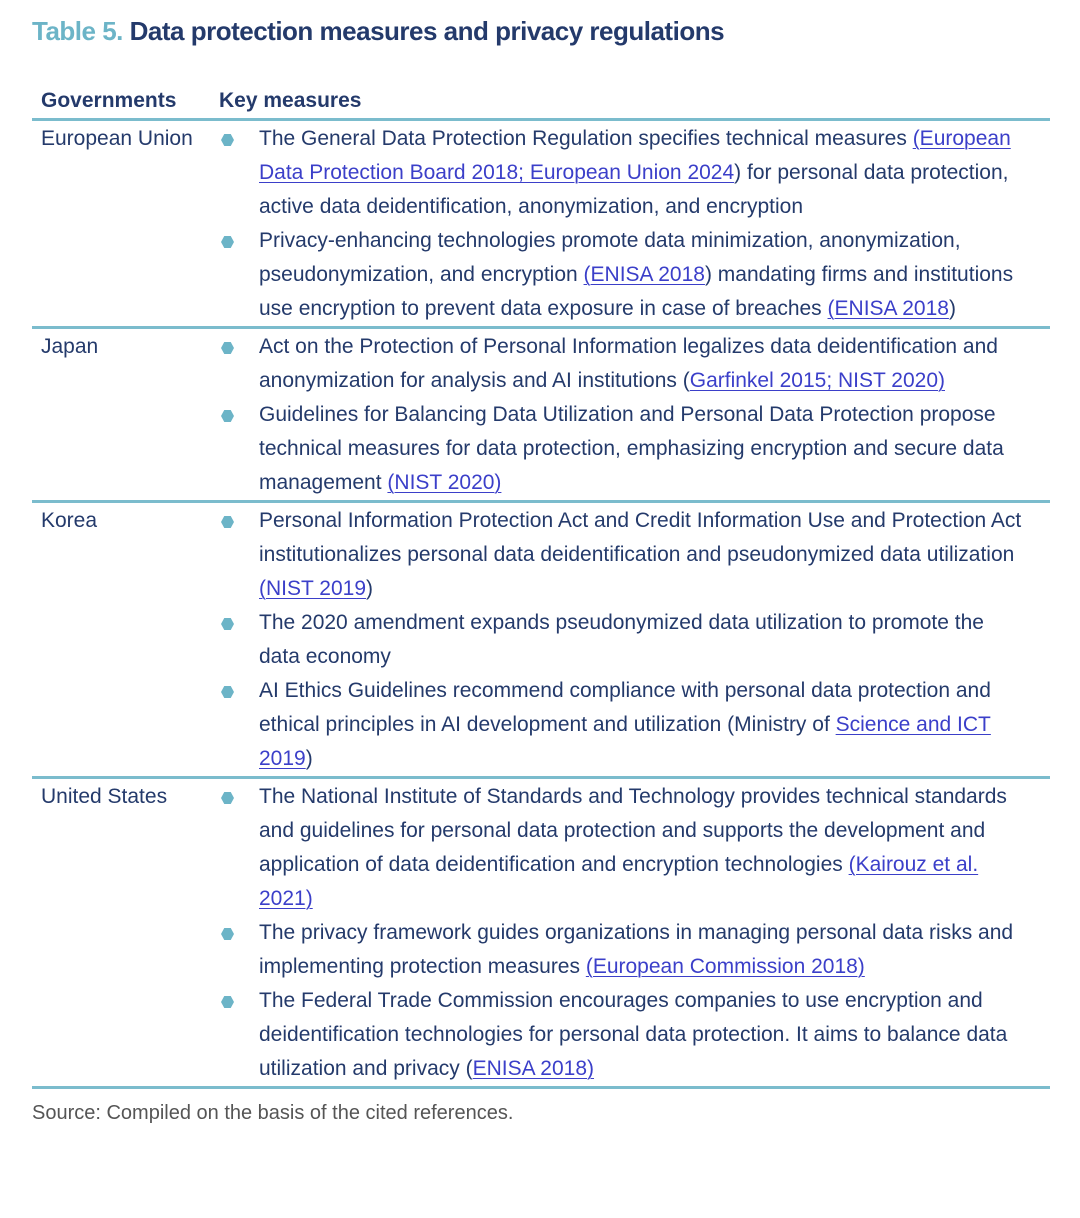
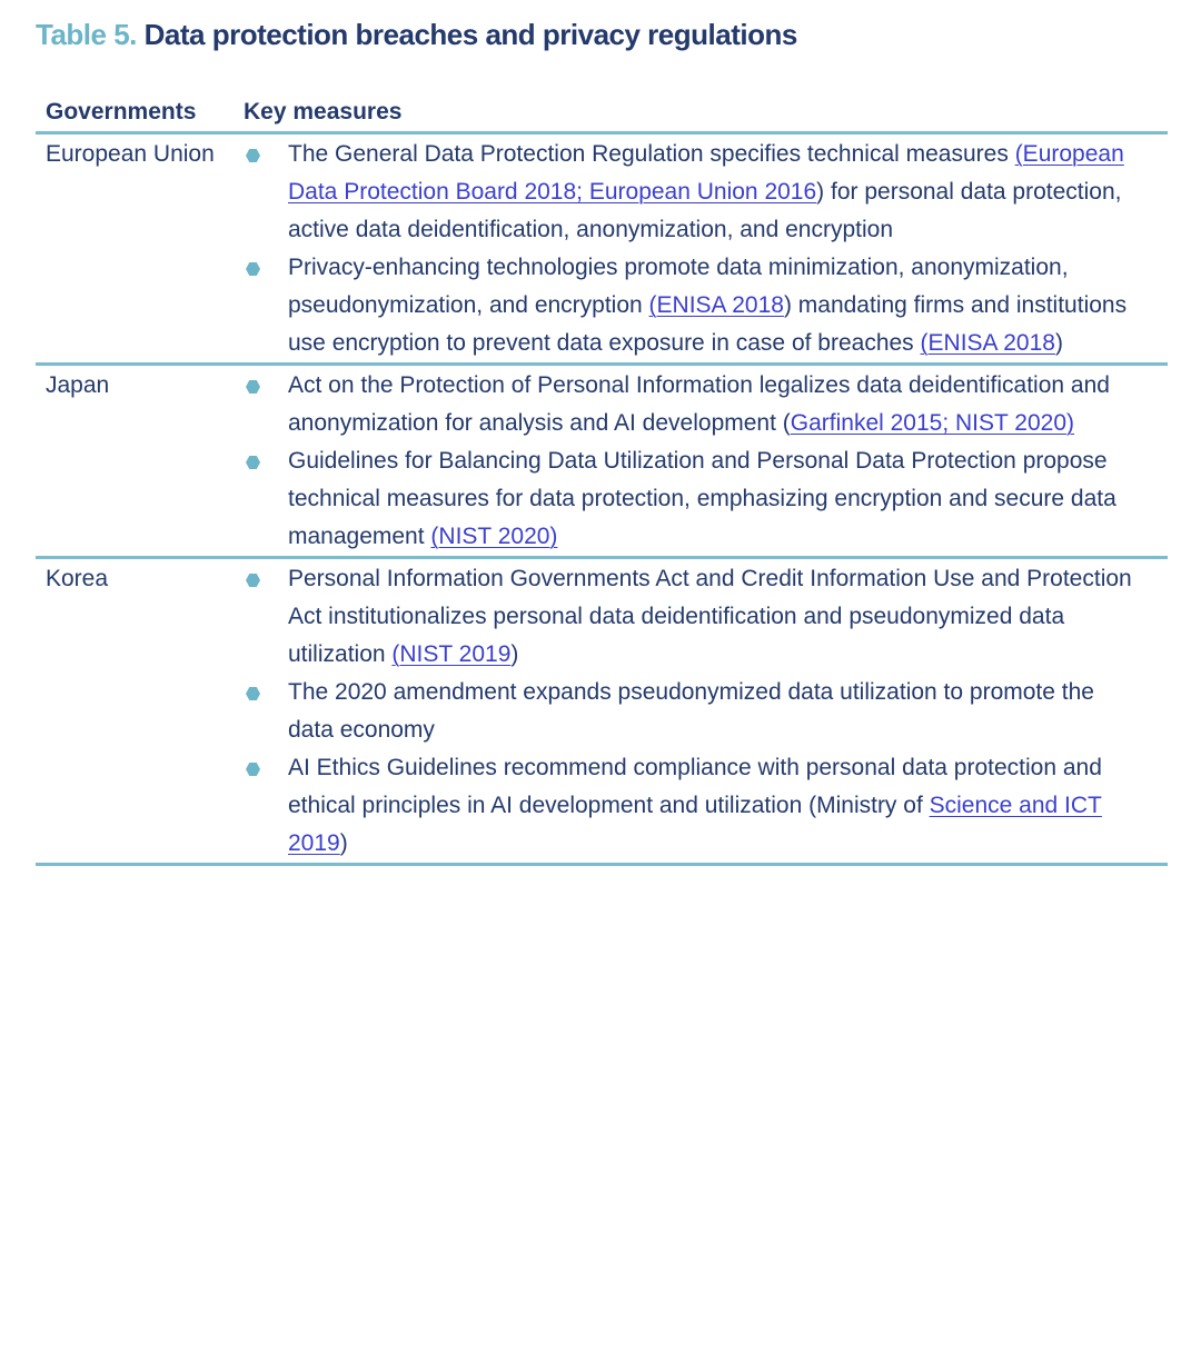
- Table 5. Data protection measures and privacy regulations
+ Table 5. Data protection breaches and privacy regulations
  Governments	Key measures
- European Union	The General Data Protection Regulation specifies technical measures (European Data Protection Board 2018; European Union 2024) for personal data protection, active data deidentification, anonymization, and encryption Privacy-enhancing technologies promote data minimization, anonymization, pseudonymization, and encryption (ENISA 2018) mandating firms and institutions use encryption to prevent data exposure in case of breaches (ENISA 2018)
+ European Union	The General Data Protection Regulation specifies technical measures (European Data Protection Board 2018; European Union 2016) for personal data protection, active data deidentification, anonymization, and encryption Privacy-enhancing technologies promote data minimization, anonymization, pseudonymization, and encryption (ENISA 2018) mandating firms and institutions use encryption to prevent data exposure in case of breaches (ENISA 2018)
- Japan	Act on the Protection of Personal Information legalizes data deidentification and anonymization for analysis and AI institutions (Garfinkel 2015; NIST 2020) Guidelines for Balancing Data Utilization and Personal Data Protection propose technical measures for data protection, emphasizing encryption and secure data management (NIST 2020)
+ Japan	Act on the Protection of Personal Information legalizes data deidentification and anonymization for analysis and AI development (Garfinkel 2015; NIST 2020) Guidelines for Balancing Data Utilization and Personal Data Protection propose technical measures for data protection, emphasizing encryption and secure data management (NIST 2020)
- Korea	Personal Information Protection Act and Credit Information Use and Protection Act institutionalizes personal data deidentification and pseudonymized data utilization (NIST 2019) The 2020 amendment expands pseudonymized data utilization to promote the data economy AI Ethics Guidelines recommend compliance with personal data protection and ethical principles in AI development and utilization (Ministry of Science and ICT 2019)
+ Korea	Personal Information Governments Act and Credit Information Use and Protection Act institutionalizes personal data deidentification and pseudonymized data utilization (NIST 2019) The 2020 amendment expands pseudonymized data utilization to promote the data economy AI Ethics Guidelines recommend compliance with personal data protection and ethical principles in AI development and utilization (Ministry of Science and ICT 2019)
- United States	The National Institute of Standards and Technology provides technical standards and guidelines for personal data protection and supports the development and application of data deidentification and encryption technologies (Kairouz et al. 2021) The privacy framework guides organizations in managing personal data risks and implementing protection measures (European Commission 2018) The Federal Trade Commission encourages companies to use encryption and deidentification technologies for personal data protection. It aims to balance data utilization and privacy (ENISA 2018)
- Source: Compiled on the basis of the cited references.
